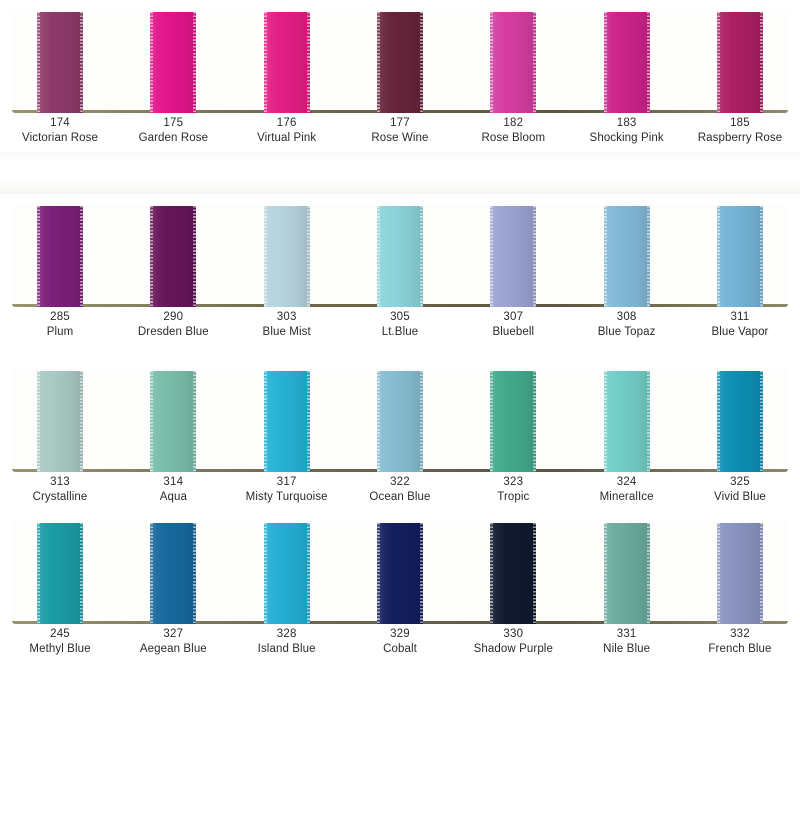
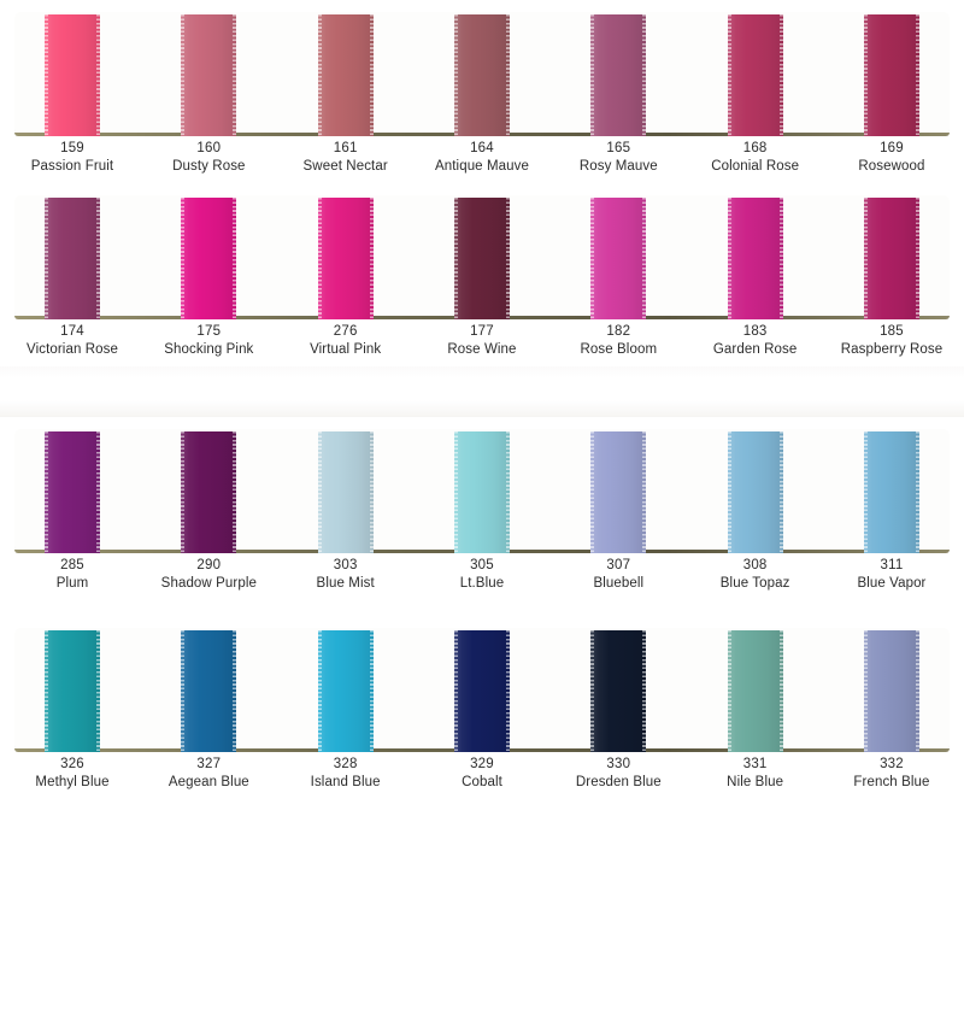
+ 159
+ Passion Fruit
+ 160
+ Dusty Rose
+ 161
+ Sweet Nectar
+ 164
+ Antique Mauve
+ 165
+ Rosy Mauve
+ 168
+ Colonial Rose
+ 169
+ Rosewood
  174
  Victorian Rose
  175
- Garden Rose
+ Shocking Pink
- 176
+ 276
  Virtual Pink
  177
  Rose Wine
  182
  Rose Bloom
  183
- Shocking Pink
+ Garden Rose
  185
  Raspberry Rose
  285
  Plum
  290
- Dresden Blue
+ Shadow Purple
  303
  Blue Mist
  305
  Lt.Blue
  307
  Bluebell
  308
  Blue Topaz
  311
  Blue Vapor
- 313
- Crystalline
- 314
- Aqua
- 317
- Misty Turquoise
- 322
- Ocean Blue
- 323
- Tropic
- 324
- MineralIce
- 325
- Vivid Blue
- 245
+ 326
  Methyl Blue
  327
  Aegean Blue
  328
  Island Blue
  329
  Cobalt
  330
- Shadow Purple
+ Dresden Blue
  331
  Nile Blue
  332
  French Blue
